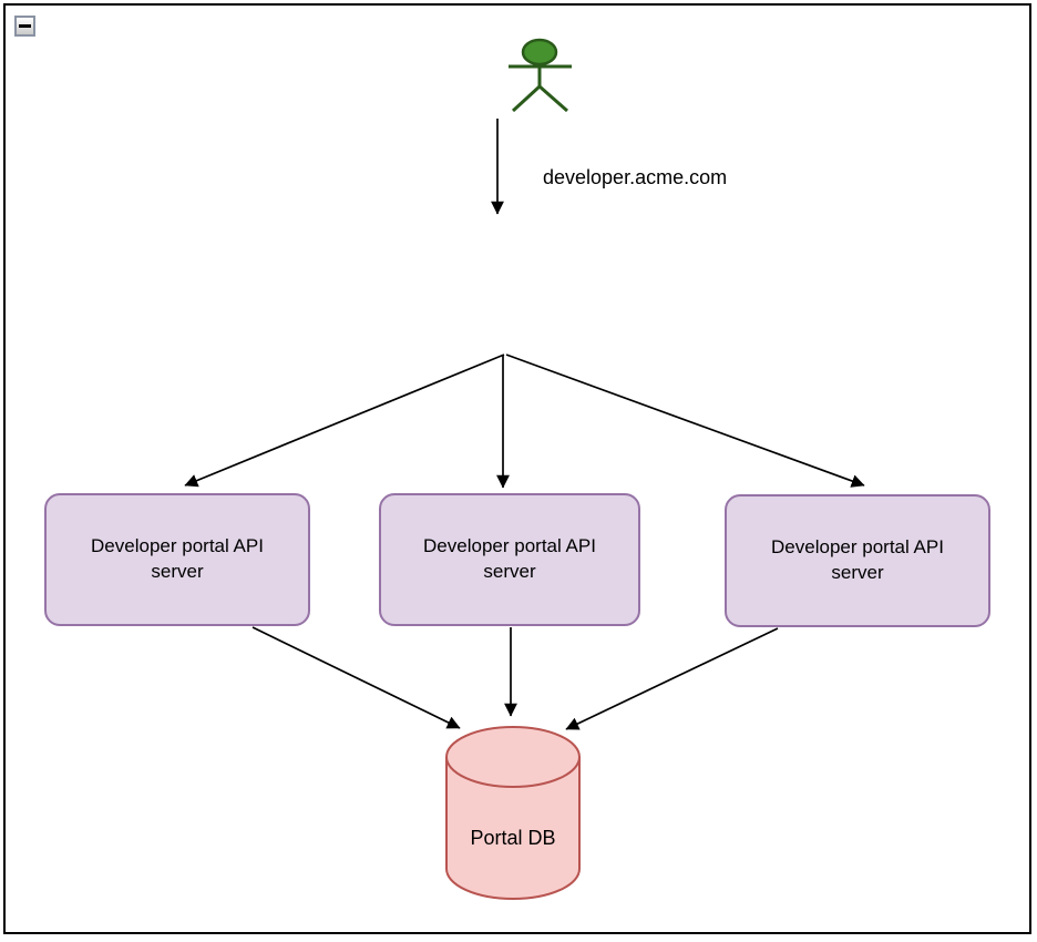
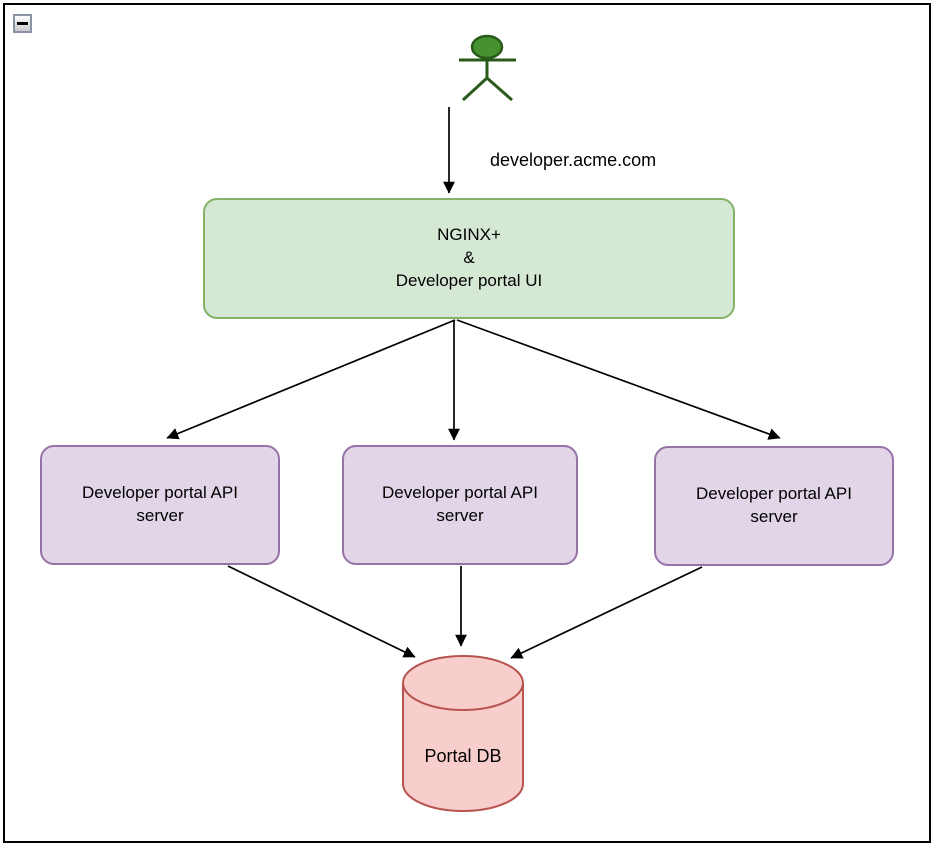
+ NGINX+
+ &
+ Developer portal UI
  Developer portal API
  server
  Developer portal API
  server
  Developer portal API
  server
  developer.acme.com
  Portal DB
